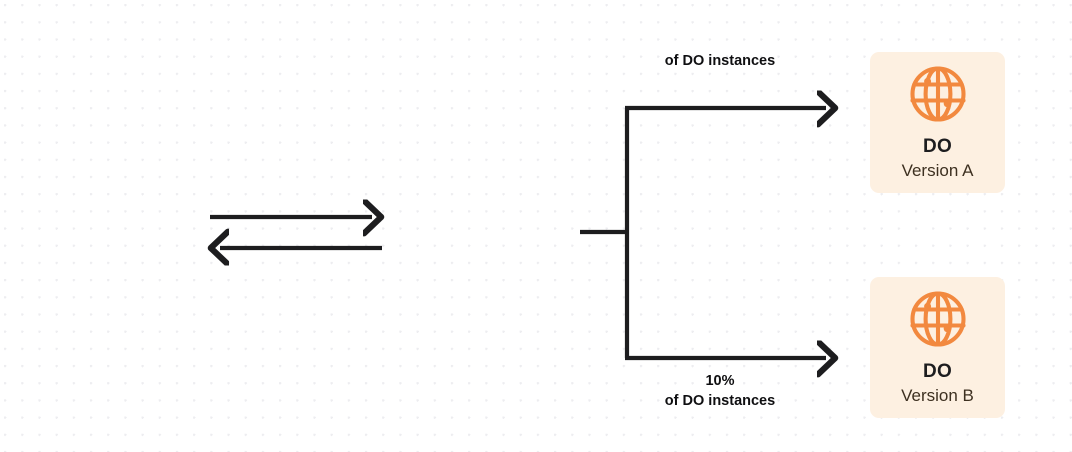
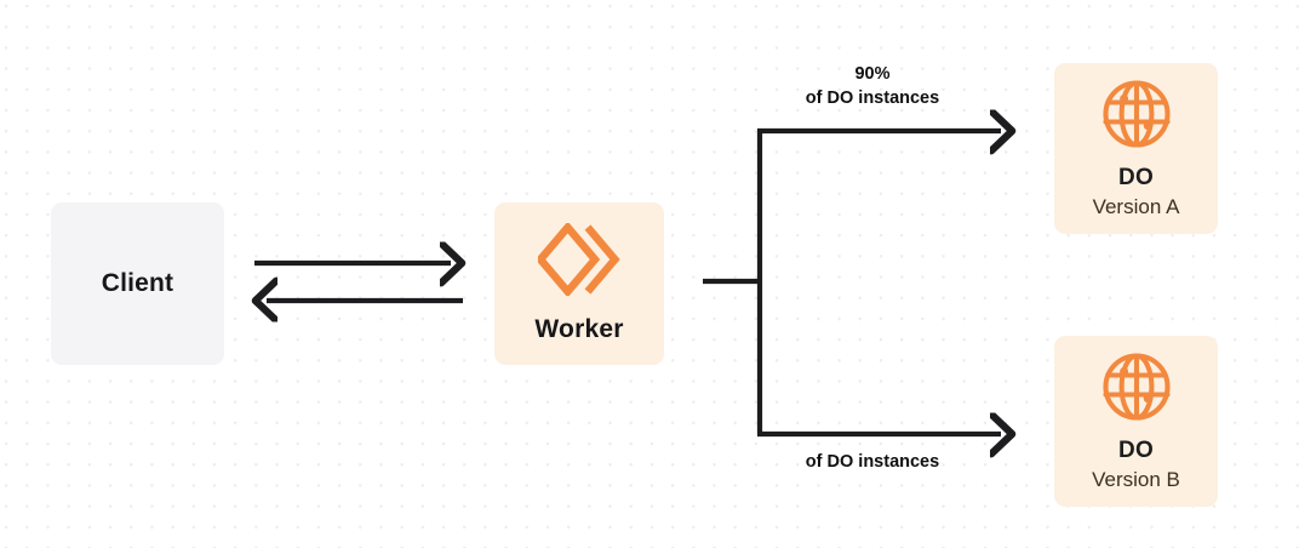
+ Client
+ Worker
  DO
  Version A
  DO
  Version B
+ 90%
  of DO instances
- 10%
  of DO instances
